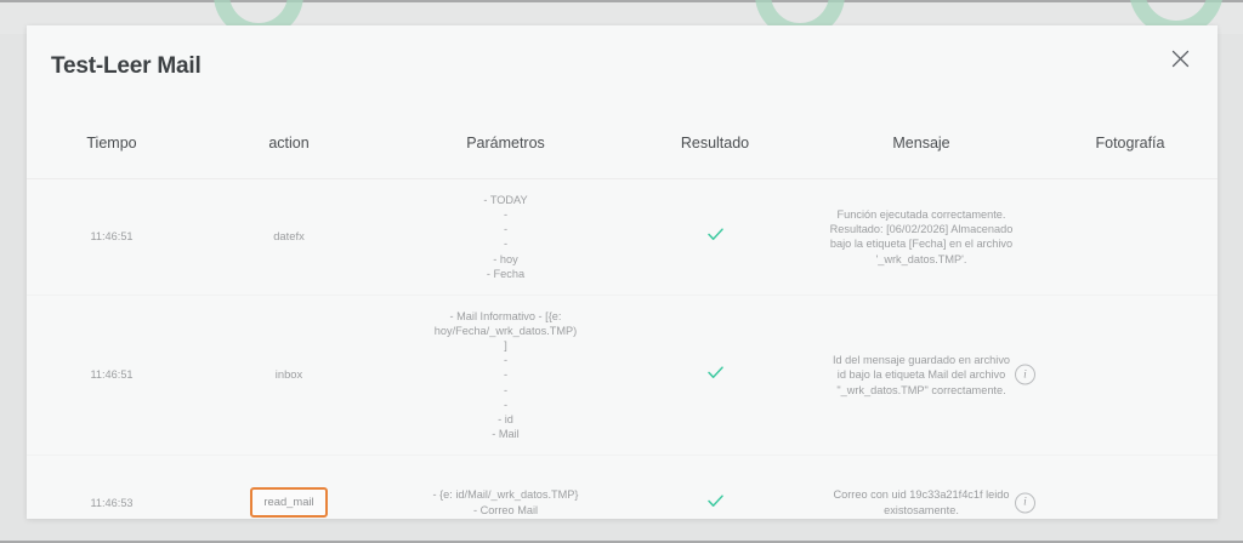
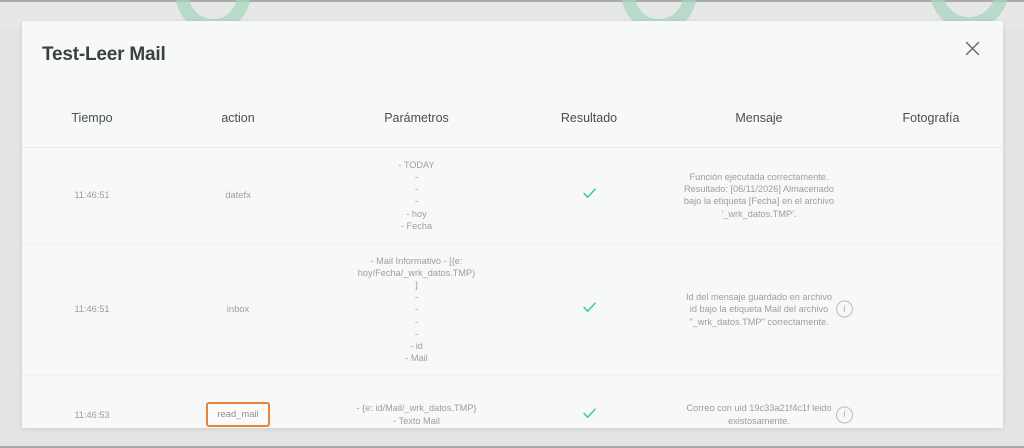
  Test-Leer Mail
  Tiempo	action	Parámetros	Resultado	Mensaje	Fotografía
- 11:46:51	datefx	- TODAY - - - - hoy - Fecha		Función ejecutada correctamente. Resultado: [06/02/2026] Almacenado bajo la etiqueta [Fecha] en el archivo '_wrk_datos.TMP'.
+ 11:46:51	datefx	- TODAY - - - - hoy - Fecha		Función ejecutada correctamente. Resultado: [06/11/2026] Almacenado bajo la etiqueta [Fecha] en el archivo '_wrk_datos.TMP'.
  11:46:51	inbox	- Mail Informativo - [{e: hoy/Fecha/_wrk_datos.TMP) ] - - - - - id - Mail		Id del mensaje guardado en archivo id bajo la etiqueta Mail del archivo "_wrk_datos.TMP" correctamente. i
- 11:46:53	read_mail	- {e: id/Mail/_wrk_datos.TMP} - Correo Mail		Correo con uid 19c33a21f4c1f leido existosamente. i
+ 11:46:53	read_mail	- {e: id/Mail/_wrk_datos.TMP} - Texto Mail		Correo con uid 19c33a21f4c1f leido existosamente. i
